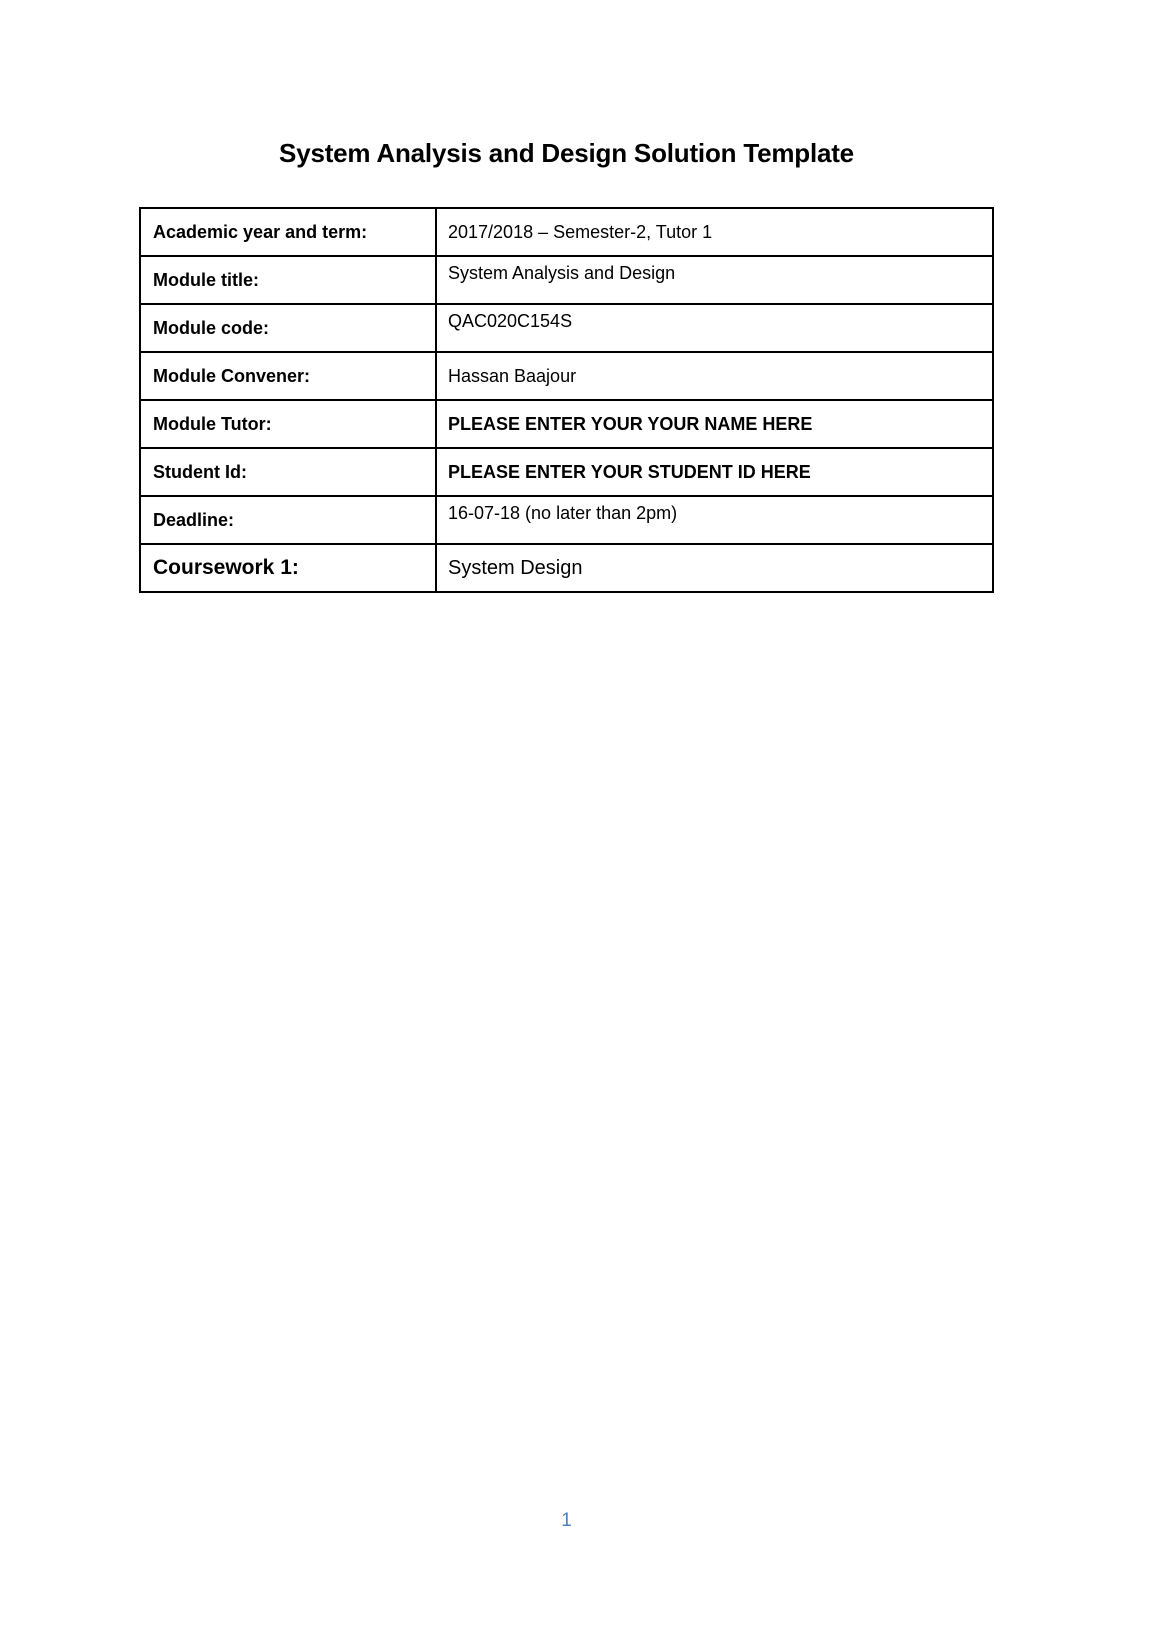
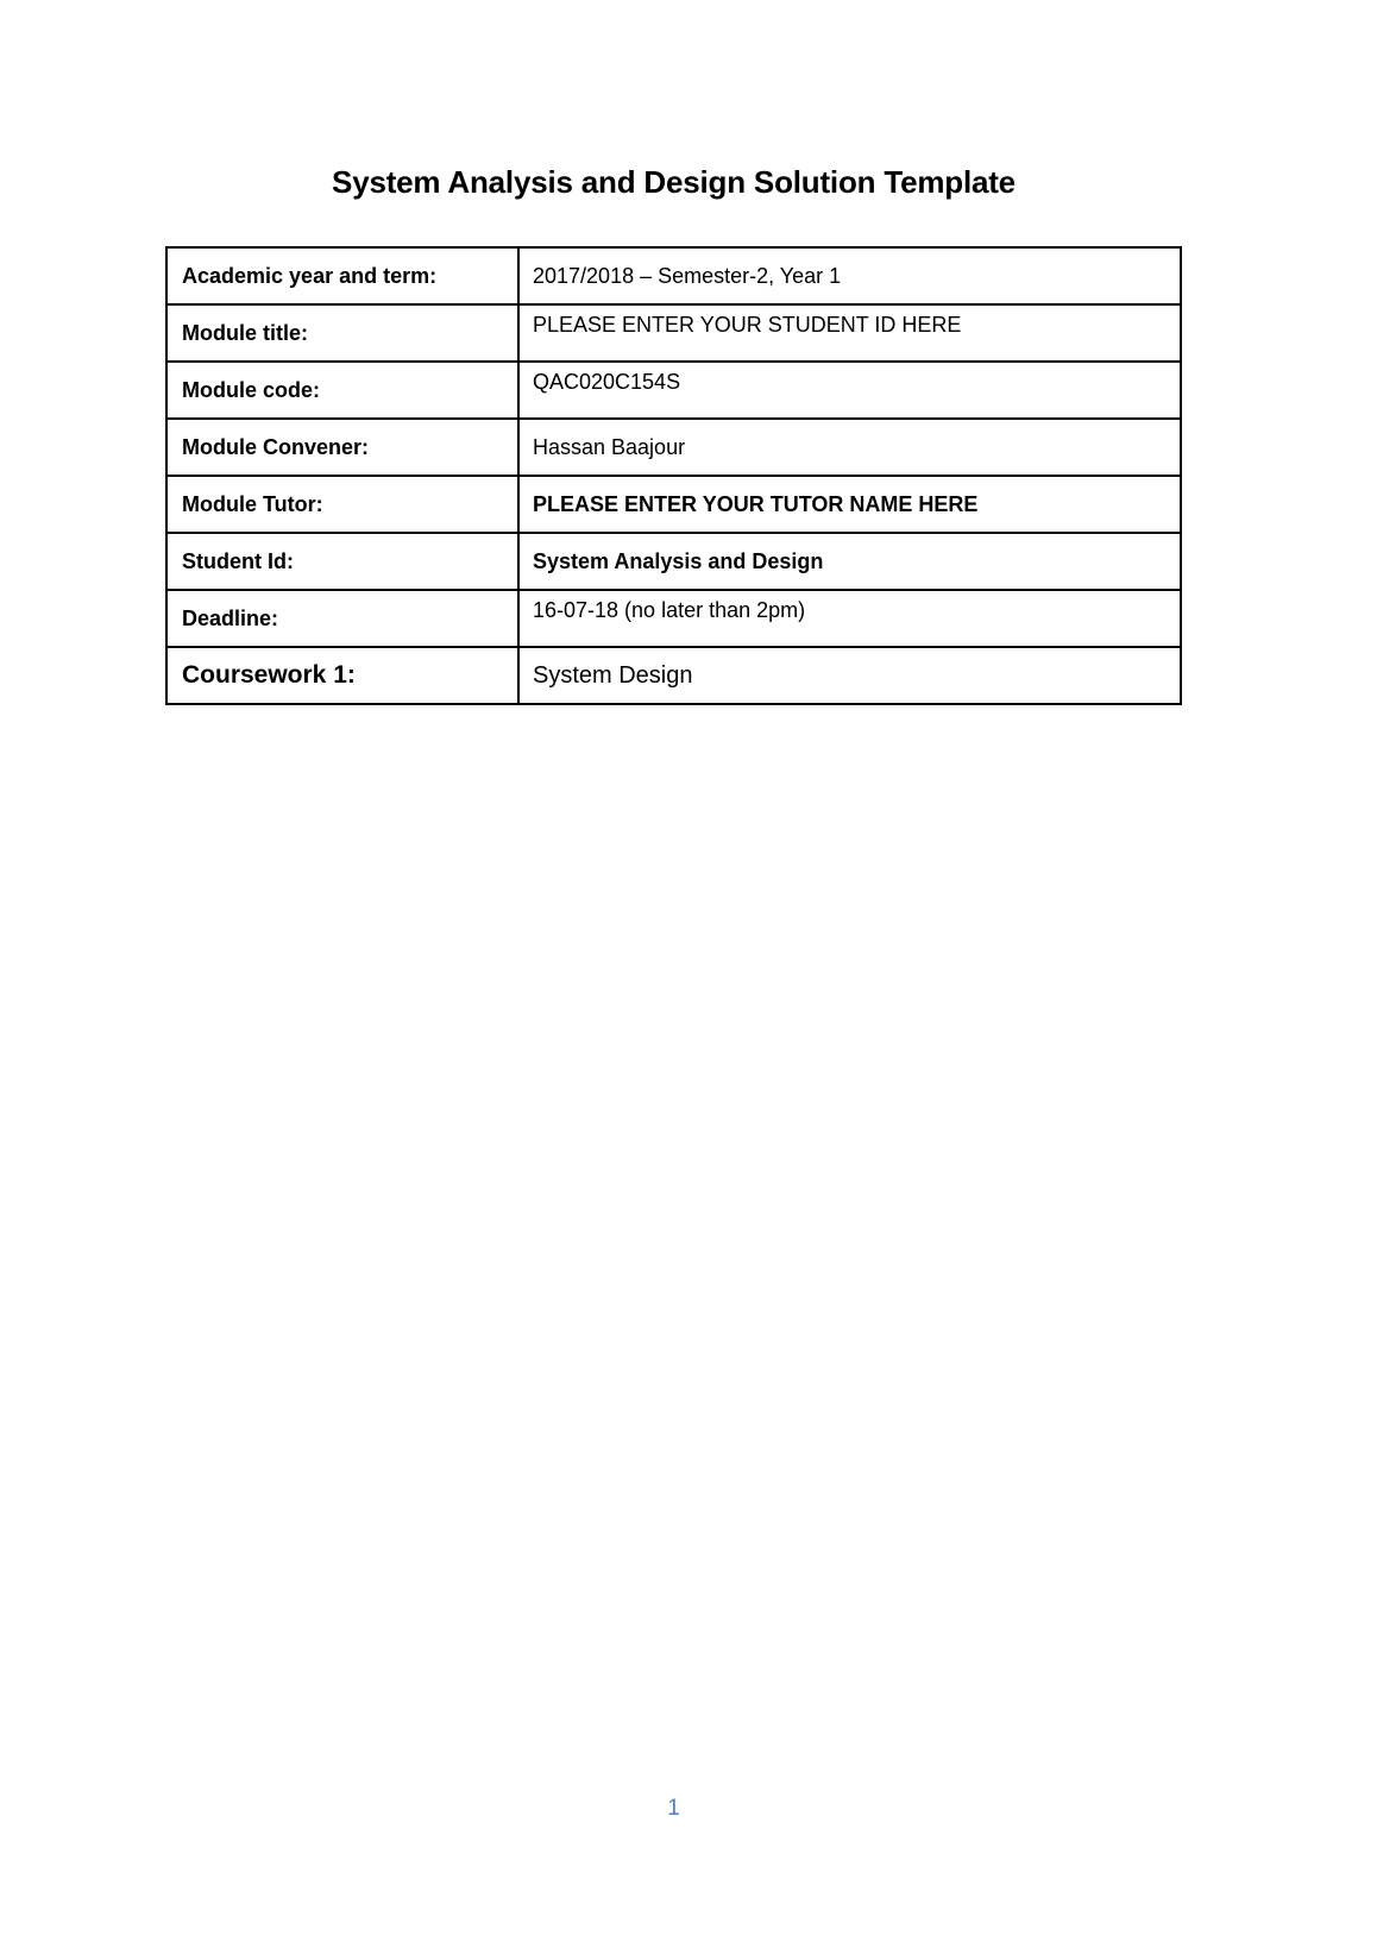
  System Analysis and Design Solution Template
- Academic year and term:	2017/2018 – Semester-2, Tutor 1
+ Academic year and term:	2017/2018 – Semester-2, Year 1
- Module title:	System Analysis and Design
+ Module title:	PLEASE ENTER YOUR STUDENT ID HERE
  Module code:	QAC020C154S
  Module Convener:	Hassan Baajour
- Module Tutor:	PLEASE ENTER YOUR YOUR NAME HERE
+ Module Tutor:	PLEASE ENTER YOUR TUTOR NAME HERE
- Student Id:	PLEASE ENTER YOUR STUDENT ID HERE
+ Student Id:	System Analysis and Design
  Deadline:	16-07-18 (no later than 2pm)
  Coursework 1:	System Design
  1
